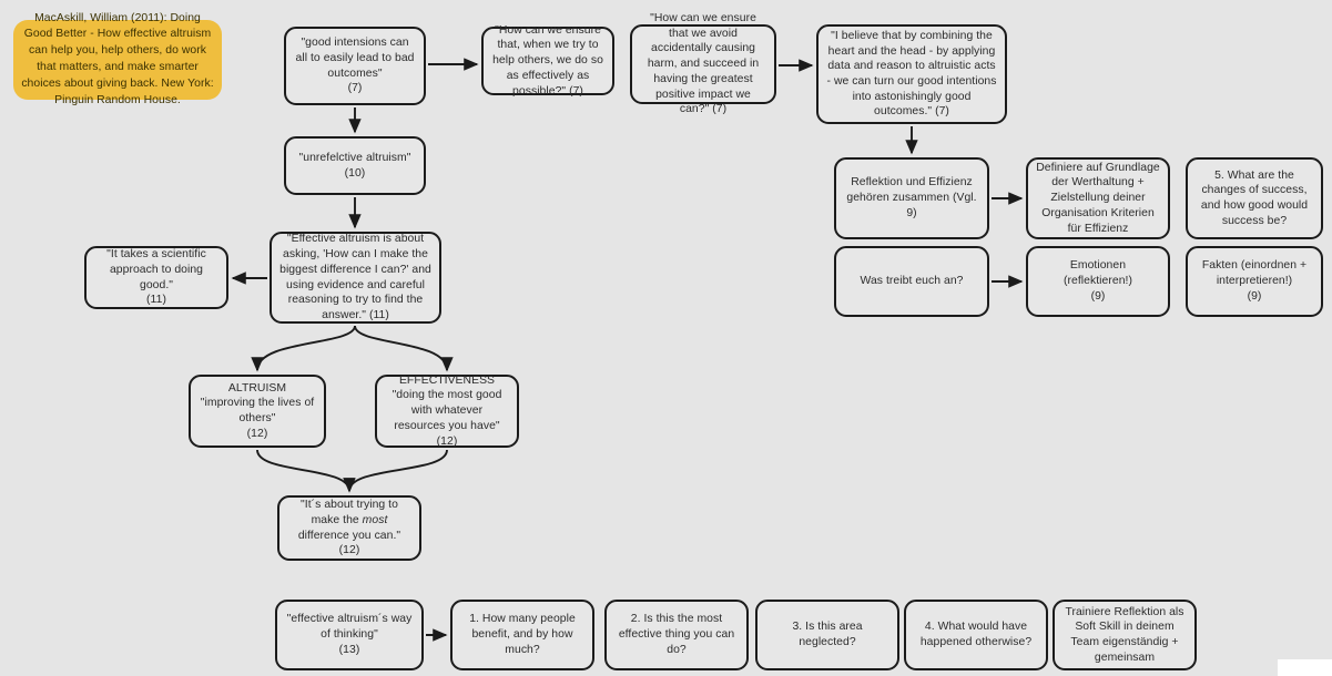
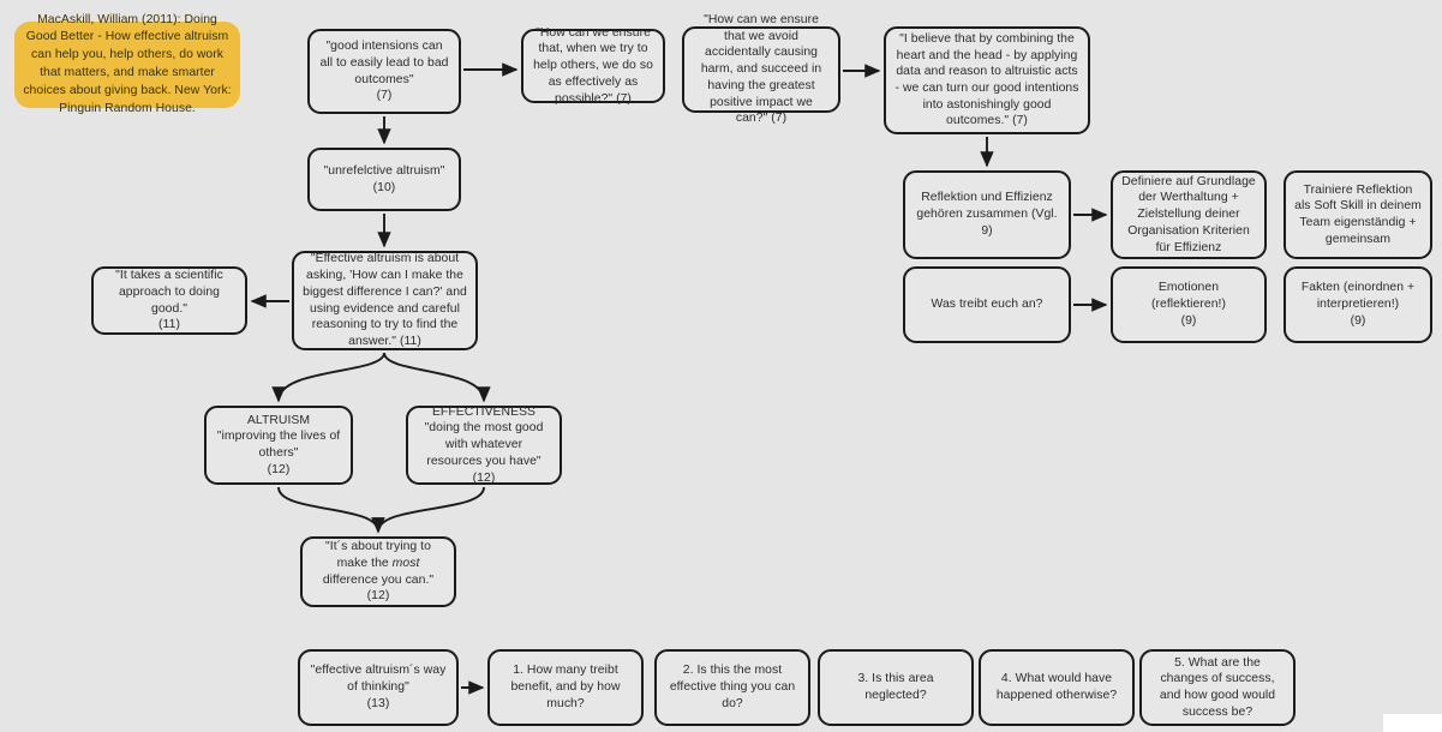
  MacAskill, William (2011): Doing Good Better - How effective altruism can help you, help others, do work that matters, and make smarter choices about giving back. New York: Pinguin Random House.
  "good intensions can all to easily lead to bad outcomes"
  (7)
  "How can we ensure that, when we try to help others, we do so as effectively as possible?" (7)
  "How can we ensure that we avoid accidentally causing harm, and succeed in having the greatest positive impact we can?" (7)
  "I believe that by combining the heart and the head - by applying data and reason to altruistic acts - we can turn our good intentions into astonishingly good outcomes." (7)
  Reflektion und Effizienz gehören zusammen (Vgl. 9)
  Definiere auf Grundlage der Werthaltung + Zielstellung deiner Organisation Kriterien für Effizienz
- 5. What are the changes of success, and how good would success be?
+ Trainiere Reflektion als Soft Skill in deinem Team eigenständig + gemeinsam
  Was treibt euch an?
  Emotionen (reflektieren!)
  (9)
  Fakten (einordnen + interpretieren!)
  (9)
  "unrefelctive altruism"
  (10)
  "It takes a scientific approach to doing good."
  (11)
  "Effective altruism is about asking, 'How can I make the biggest difference I can?' and using evidence and careful reasoning to try to find the answer." (11)
  ALTRUISM
  "improving the lives of others"
  (12)
  EFFECTIVENESS
  "doing the most good with whatever resources you have"
  (12)
  "It´s about trying to make the most difference you can."
  (12)
  "effective altruism´s way of thinking"
  (13)
- 1. How many people benefit, and by how much?
+ 1. How many treibt benefit, and by how much?
  2. Is this the most effective thing you can do?
  3. Is this area neglected?
  4. What would have happened otherwise?
- Trainiere Reflektion als Soft Skill in deinem Team eigenständig + gemeinsam
+ 5. What are the changes of success, and how good would success be?
